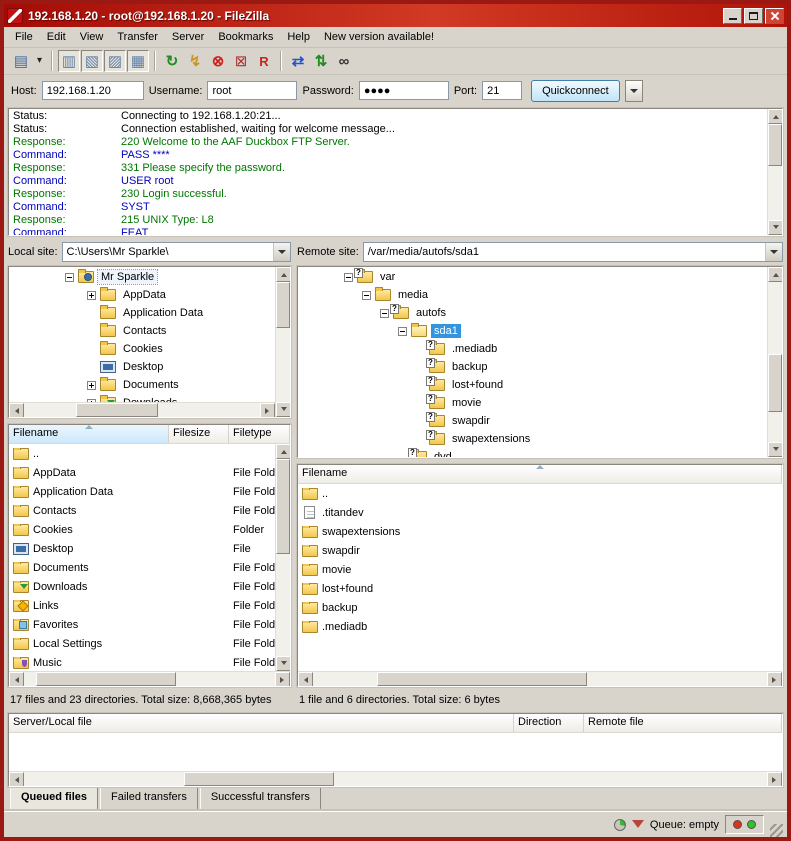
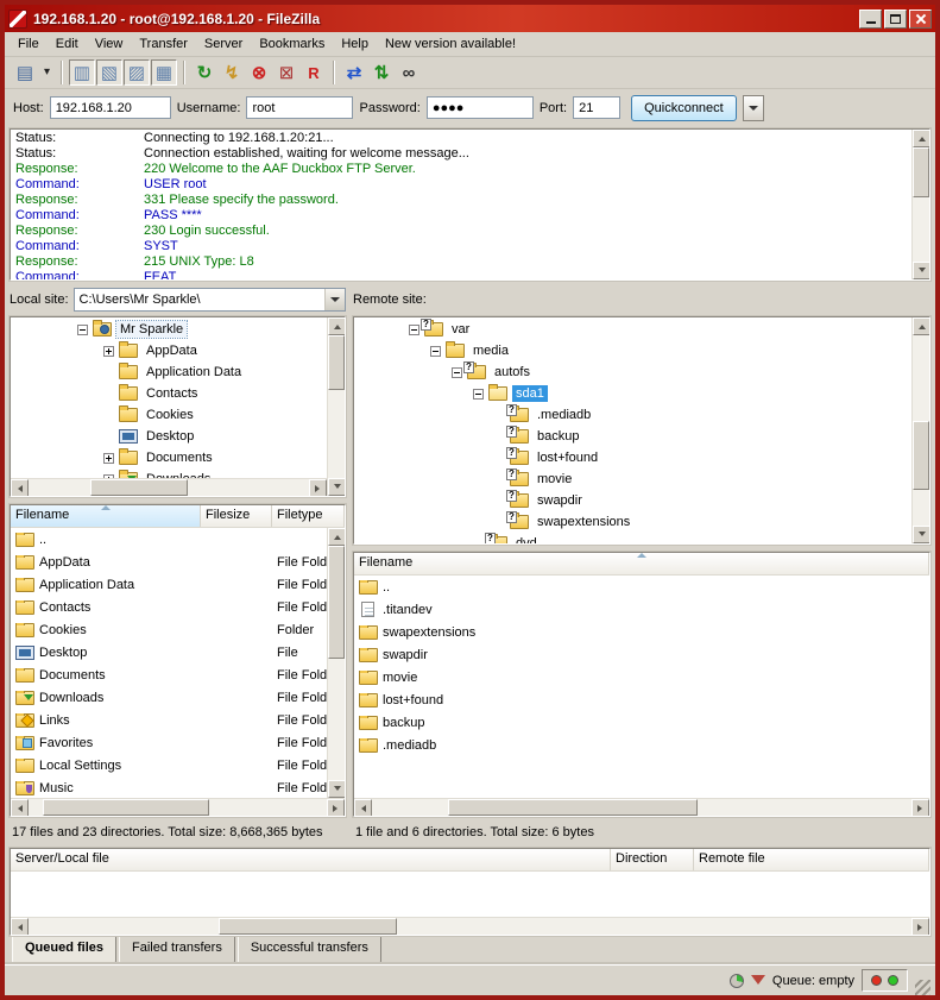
  192.168.1.20 - root@192.168.1.20 - FileZilla
  File
  Edit
  View
  Transfer
  Server
  Bookmarks
  Help
  New version available!
  ▤
  ▾
  ▥
  ▧
  ▨
  ▦
  ↻
  ↯
  ⊗
  ⊠
  R
  ⇄
  ⇅
  ∞
  Host:
  192.168.1.20
  Username:
  root
  Password:
  ●●●●
  Port:
  21
  Quickconnect
  Status:
  Connecting to 192.168.1.20:21...
  Status:
  Connection established, waiting for welcome message...
  Response:
  220 Welcome to the AAF Duckbox FTP Server.
  Command:
- PASS ****
+ USER root
  Response:
  331 Please specify the password.
  Command:
- USER root
+ PASS ****
  Response:
  230 Login successful.
  Command:
  SYST
  Response:
  215 UNIX Type: L8
  Command:
  FEAT
  Local site:
  C:\Users\Mr Sparkle\
  Mr Sparkle
  AppData
  Application Data
  Contacts
  Cookies
  Desktop
  Documents
  Filename
  Filesize
  Filetype
  ..
  AppData
  File Fold
  Application Data
  File Fold
  Contacts
  File Fold
  Cookies
  Folder
  Desktop
  File
  Documents
  File Fold
  Downloads
  File Fold
  Links
  File Fold
  Favorites
  File Fold
  Local Settings
  File Fold
  Music
  File Fold
  17 files and 23 directories. Total size: 8,668,365 bytes
  Remote site:
- /var/media/autofs/sda1
  var
  media
  autofs
  sda1
  .mediadb
  backup
  lost+found
  movie
  swapdir
  swapextensions
  Filename
  ..
  .titandev
  swapextensions
  swapdir
  movie
  lost+found
  backup
  .mediadb
  1 file and 6 directories. Total size: 6 bytes
  Server/Local file
  Direction
  Remote file
  Queued files
  Failed transfers
  Successful transfers
  Queue: empty
